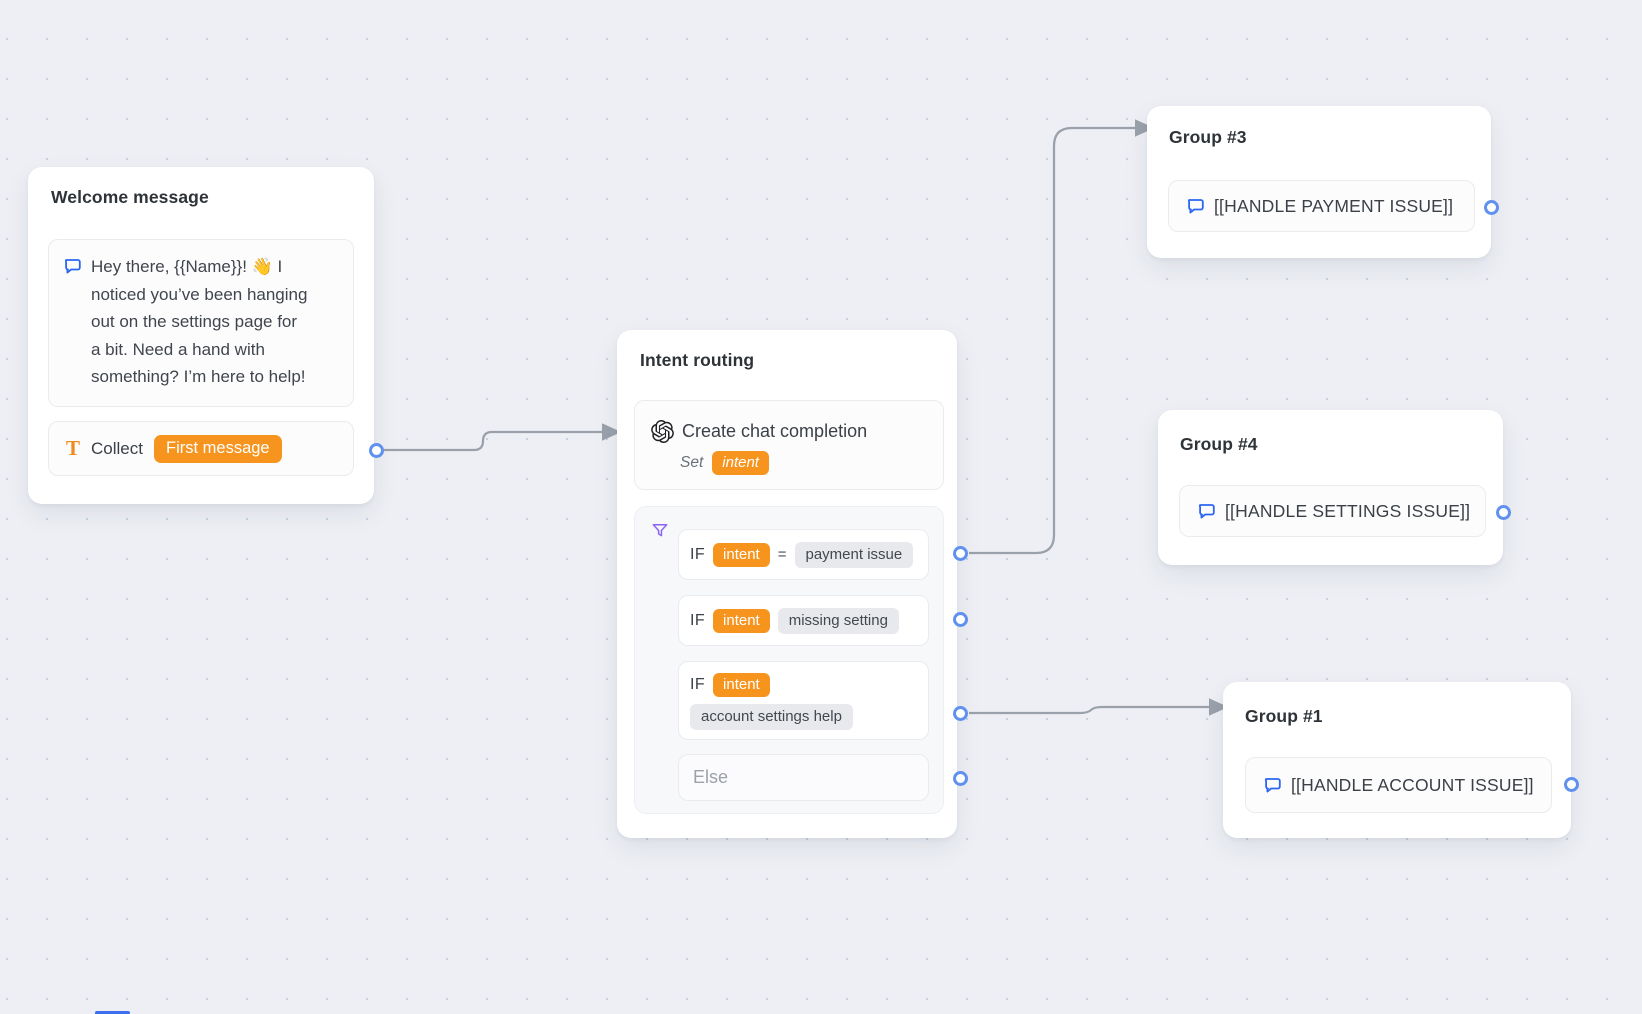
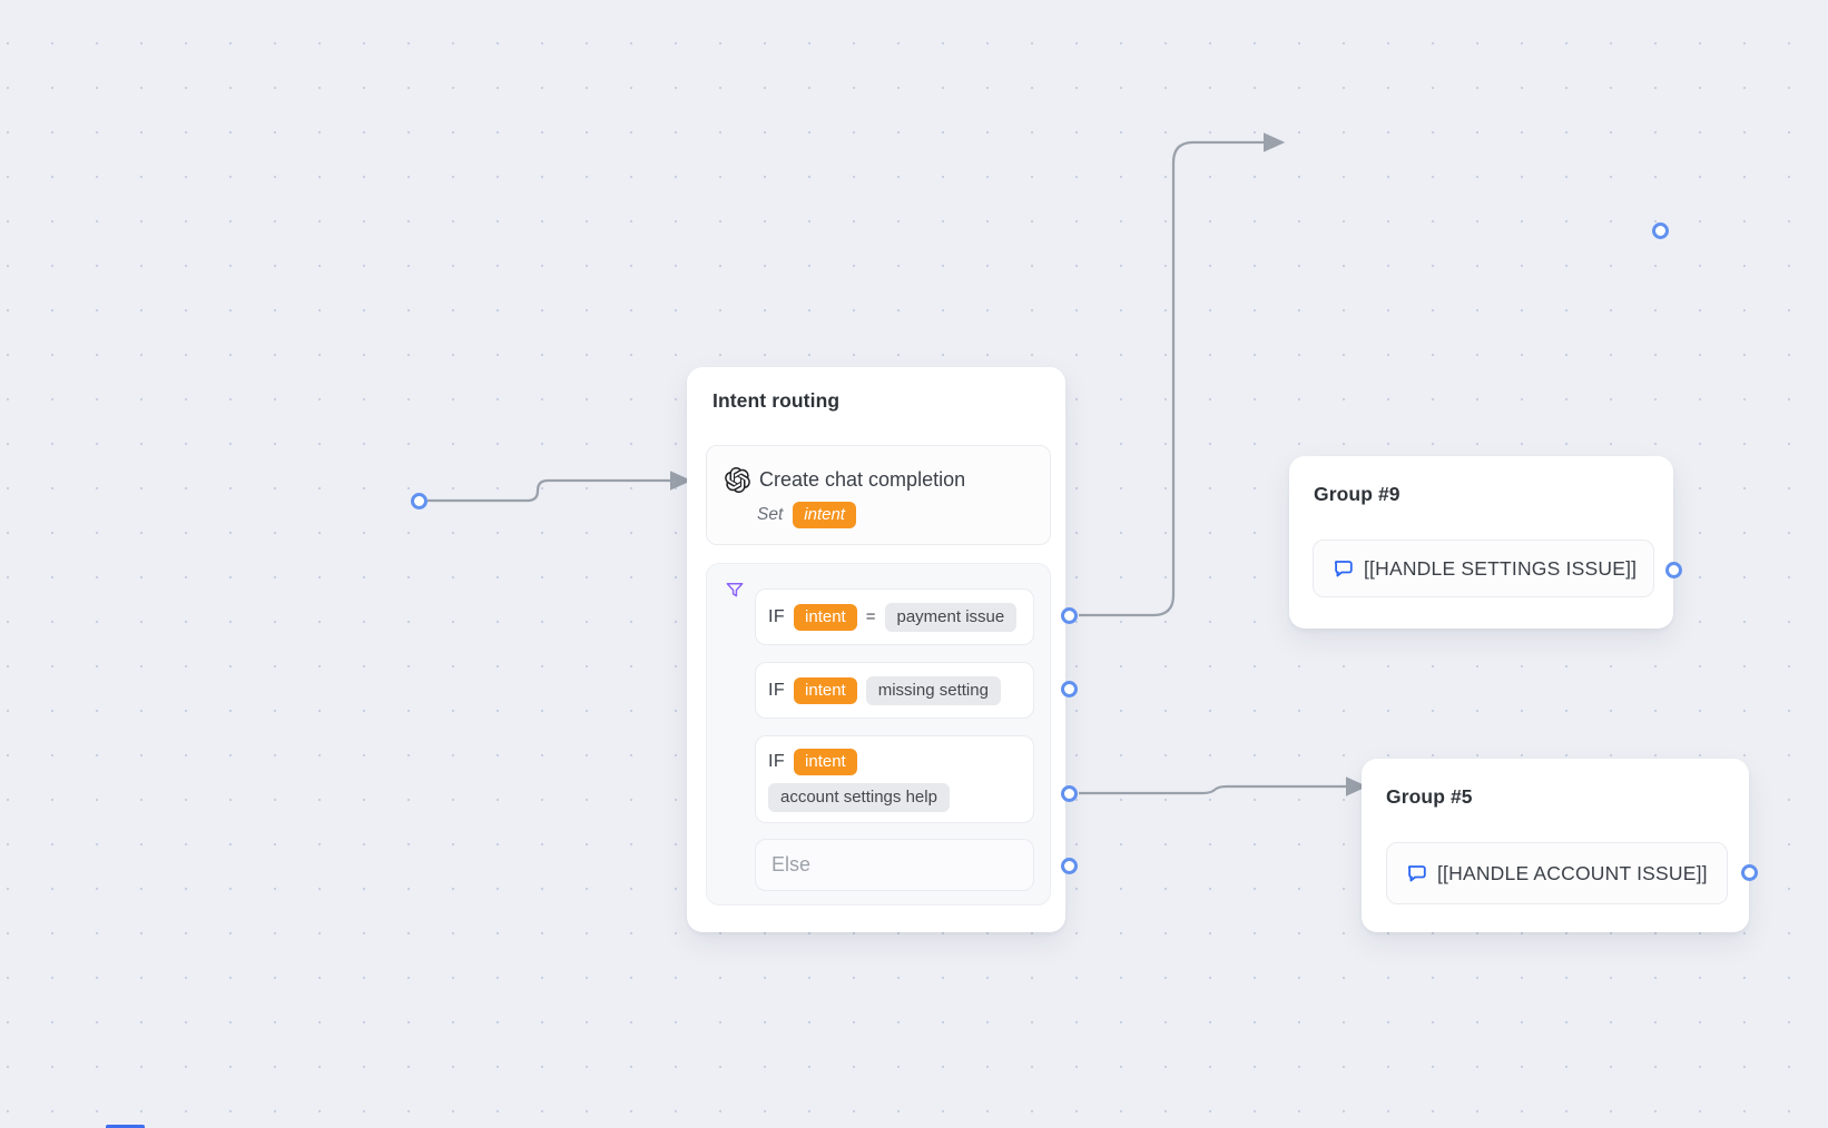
- Welcome message
- Hey there, {{Name}}! 👋 I
- noticed you’ve been hanging
- out on the settings page for
- a bit. Need a hand with
- something? I’m here to help!
- T
- Collect
- First message
  Intent routing
  Create chat completion
  Set
  intent
  IF
  intent
  =
  payment issue
  IF
  intent
  missing setting
  IF
  intent
  account settings help
  Else
- Group #3
- [[HANDLE PAYMENT ISSUE]]
- Group #4
+ Group #9
  [[HANDLE SETTINGS ISSUE]]
- Group #1
+ Group #5
  [[HANDLE ACCOUNT ISSUE]]
